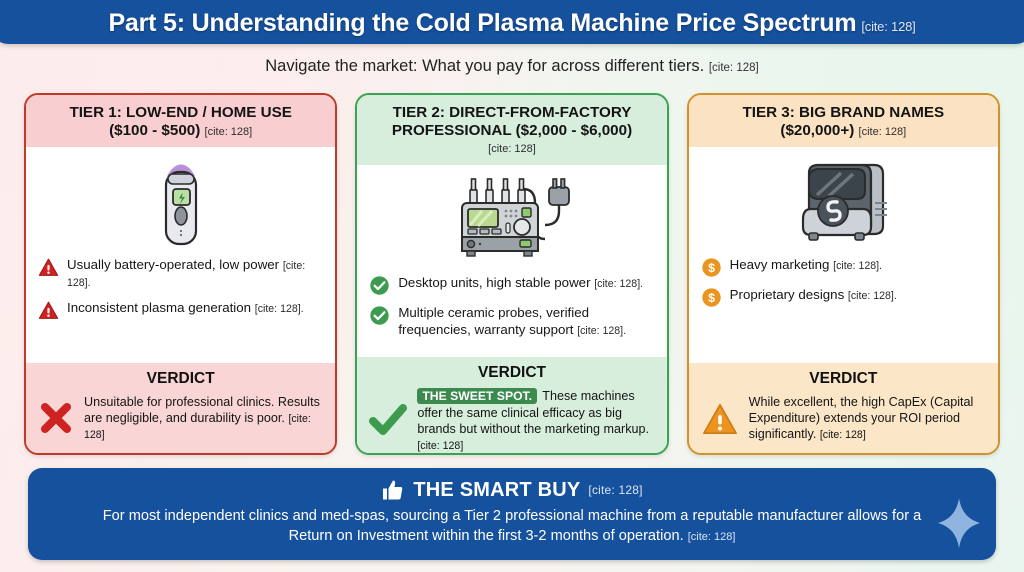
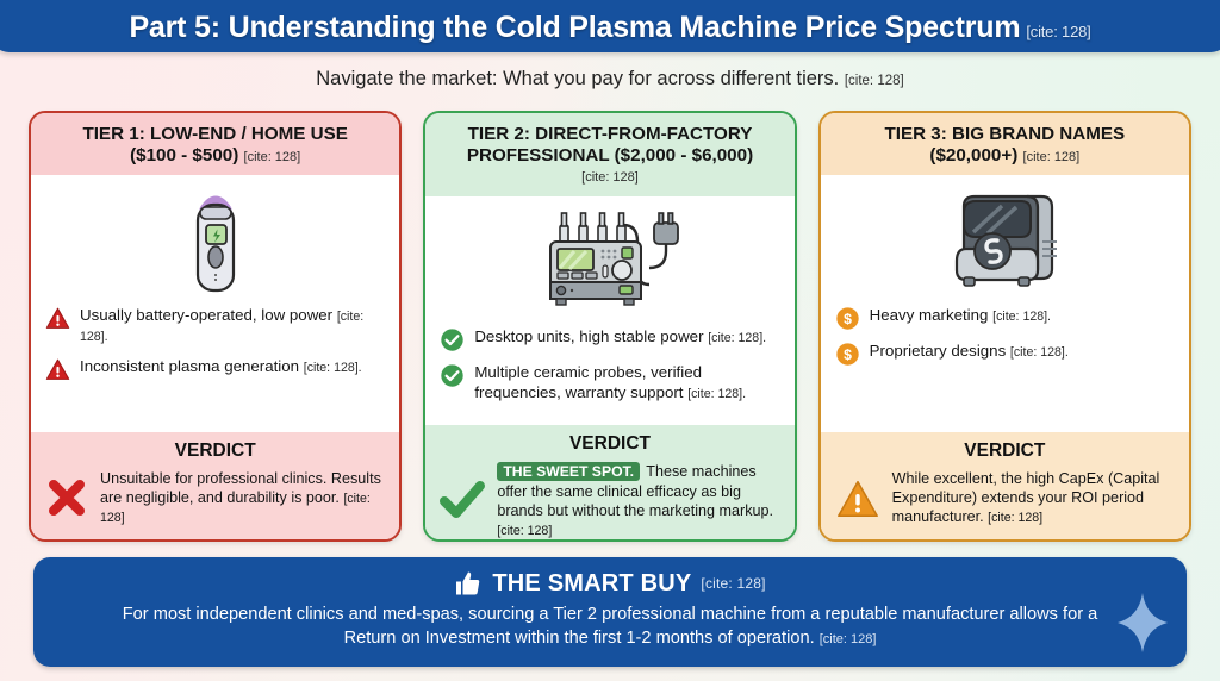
  Part 5: Understanding the Cold Plasma Machine Price Spectrum [cite: 128]
  Navigate the market: What you pay for across different tiers. [cite: 128]
  TIER 1: LOW-END / HOME USE
  ($100 - $500) [cite: 128]
  Usually battery-operated, low power [cite: 128].
  Inconsistent plasma generation [cite: 128].
  VERDICT
  Unsuitable for professional clinics. Results are negligible, and durability is poor. [cite: 128]
  TIER 2: DIRECT-FROM-FACTORY
  PROFESSIONAL ($2,000 - $6,000)
  [cite: 128]
  Desktop units, high stable power [cite: 128].
  Multiple ceramic probes, verified frequencies, warranty support [cite: 128].
  VERDICT
  THE SWEET SPOT. These machines offer the same clinical efficacy as big brands but without the marketing markup. [cite: 128]
  TIER 3: BIG BRAND NAMES
  ($20,000+) [cite: 128]
  $
  Heavy marketing [cite: 128].
  $
  Proprietary designs [cite: 128].
  VERDICT
- While excellent, the high CapEx (Capital Expenditure) extends your ROI period significantly. [cite: 128]
+ While excellent, the high CapEx (Capital Expenditure) extends your ROI period manufacturer. [cite: 128]
  THE SMART BUY
  [cite: 128]
- For most independent clinics and med-spas, sourcing a Tier 2 professional machine from a reputable manufacturer allows for a Return on Investment within the first 3-2 months of operation. [cite: 128]
+ For most independent clinics and med-spas, sourcing a Tier 2 professional machine from a reputable manufacturer allows for a Return on Investment within the first 1-2 months of operation. [cite: 128]
